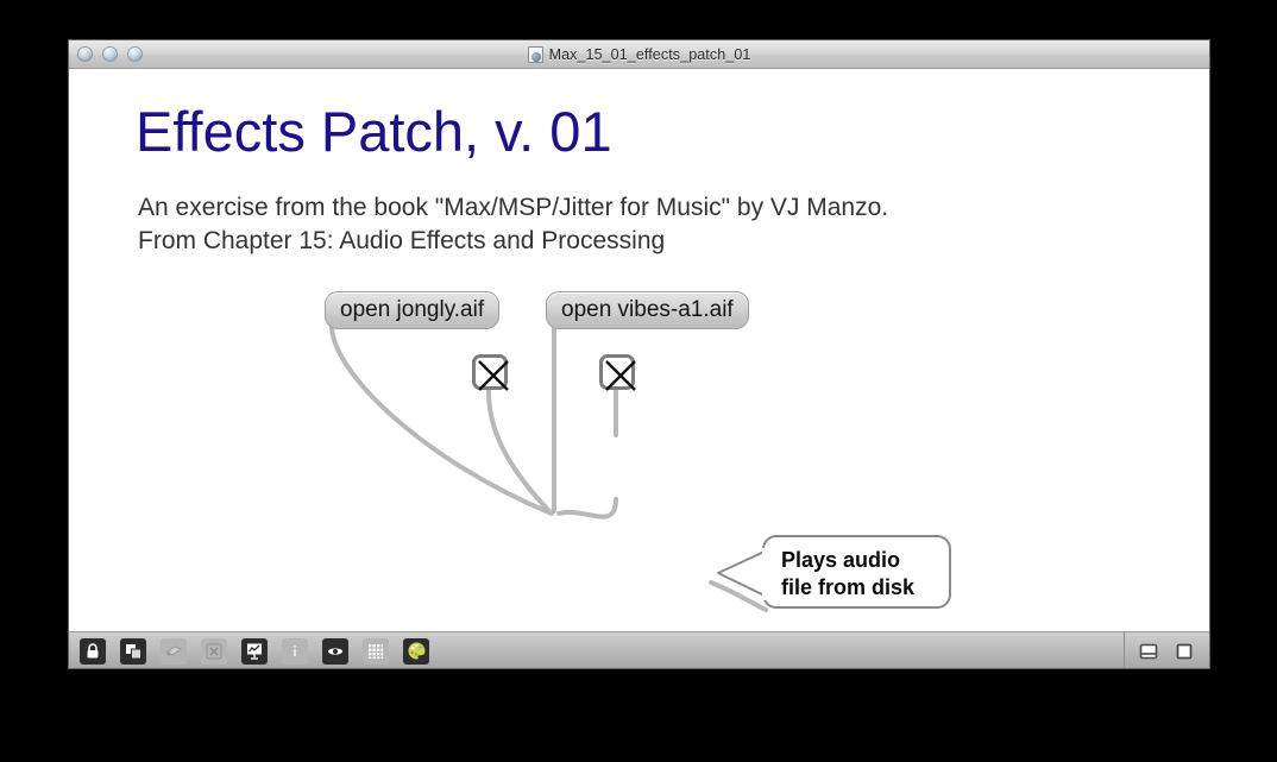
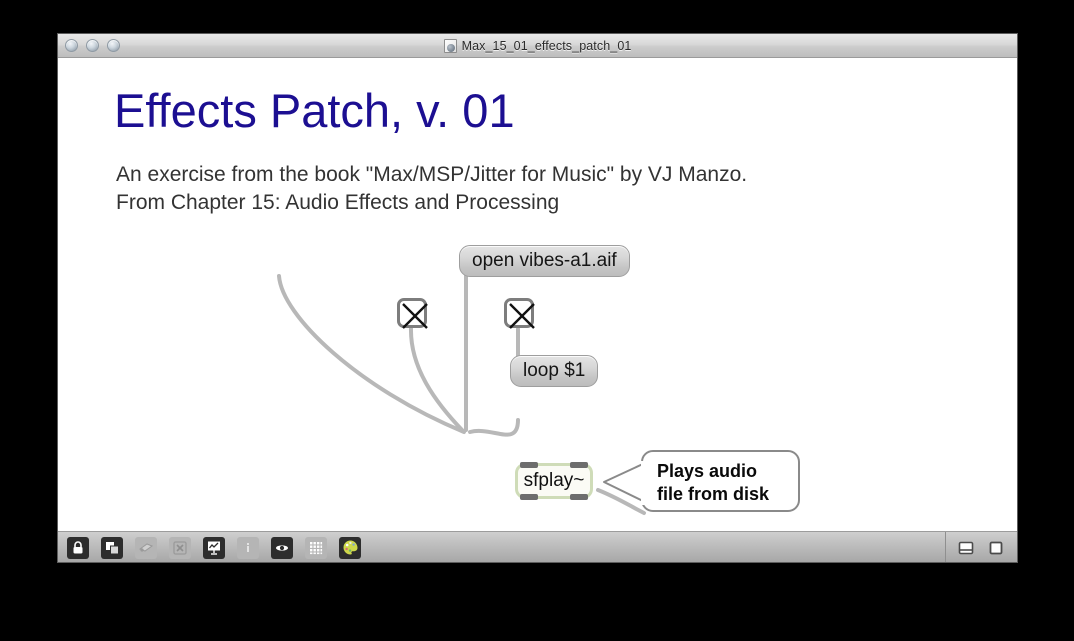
  Max_15_01_effects_patch_01
  Effects Patch, v. 01
  An exercise from the book "Max/MSP/Jitter for Music" by VJ Manzo.
  From Chapter 15: Audio Effects and Processing
- open jongly.aif
  open vibes-a1.aif
+ loop $1
+ sfplay~
  Plays audio
  file from disk
